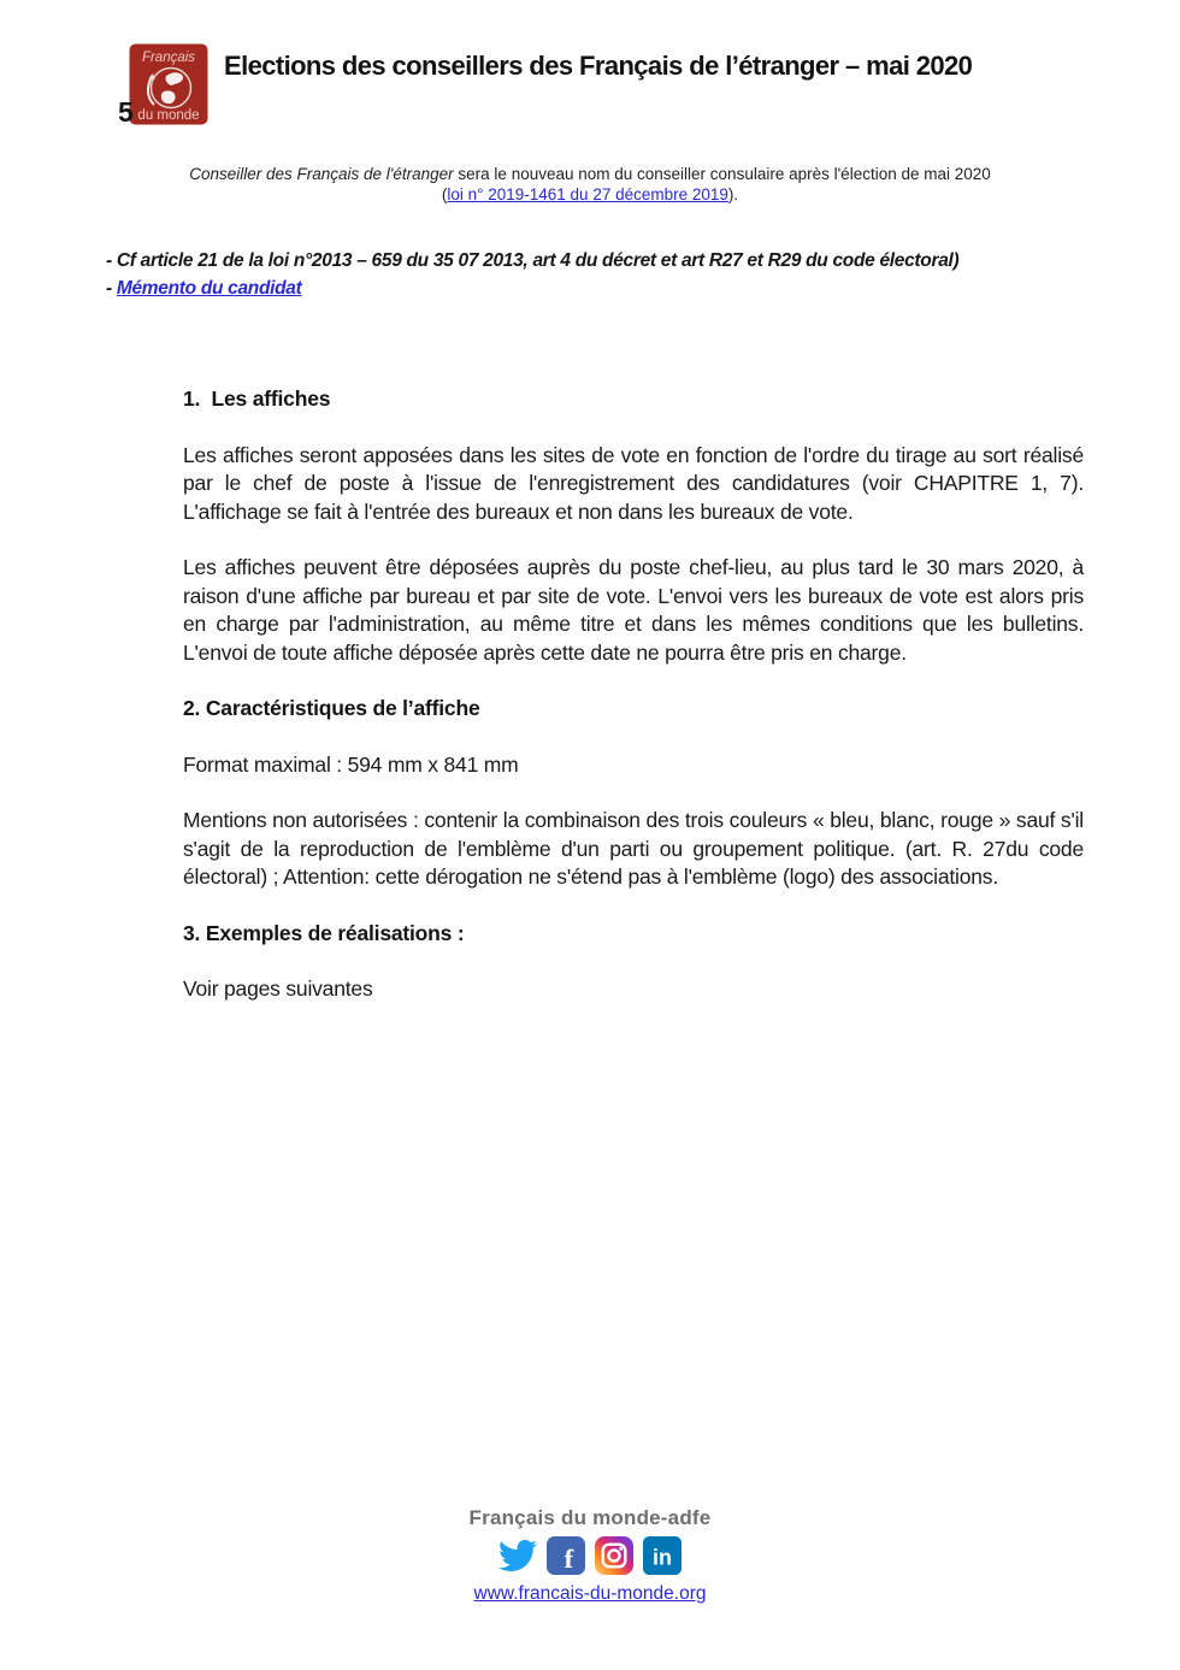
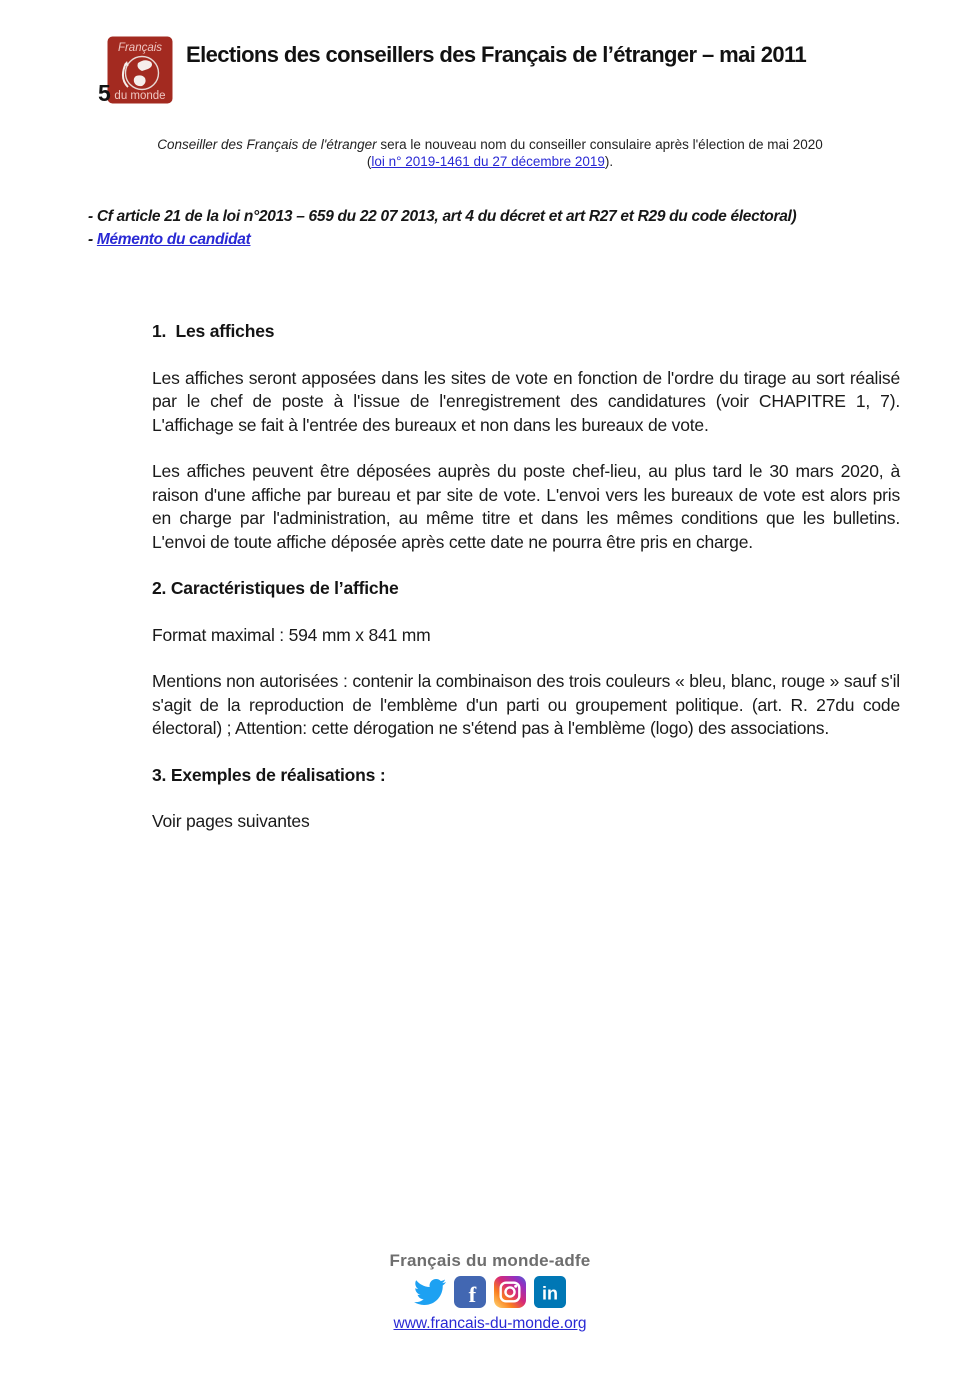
  Français
  du monde
  5
- Elections des conseillers des Français de l’étranger – mai 2020
+ Elections des conseillers des Français de l’étranger – mai 2011
  Conseiller des Français de l'étranger sera le nouveau nom du conseiller consulaire après l'élection de mai 2020
  (loi n° 2019-1461 du 27 décembre 2019).
- - Cf article 21 de la loi n°2013 – 659 du 35 07 2013, art 4 du décret et art R27 et R29 du code électoral)
+ - Cf article 21 de la loi n°2013 – 659 du 22 07 2013, art 4 du décret et art R27 et R29 du code électoral)
  - Mémento du candidat
  1. Les affiches
  Les affiches seront apposées dans les sites de vote en fonction de l'ordre du tirage au sort réalisé par le chef de poste à l'issue de l'enregistrement des candidatures (voir CHAPITRE 1, 7). L'affichage se fait à l'entrée des bureaux et non dans les bureaux de vote.
  Les affiches peuvent être déposées auprès du poste chef-lieu, au plus tard le 30 mars 2020, à raison d'une affiche par bureau et par site de vote. L'envoi vers les bureaux de vote est alors pris en charge par l'administration, au même titre et dans les mêmes conditions que les bulletins. L'envoi de toute affiche déposée après cette date ne pourra être pris en charge.
  2. Caractéristiques de l’affiche
  Format maximal : 594 mm x 841 mm
  Mentions non autorisées : contenir la combinaison des trois couleurs « bleu, blanc, rouge » sauf s'il s'agit de la reproduction de l'emblème d'un parti ou groupement politique. (art. R. 27du code électoral) ; Attention: cette dérogation ne s'étend pas à l'emblème (logo) des associations.
  3. Exemples de réalisations :
  Voir pages suivantes
  Français du monde-adfe
  f
  in
  www.francais-du-monde.org
